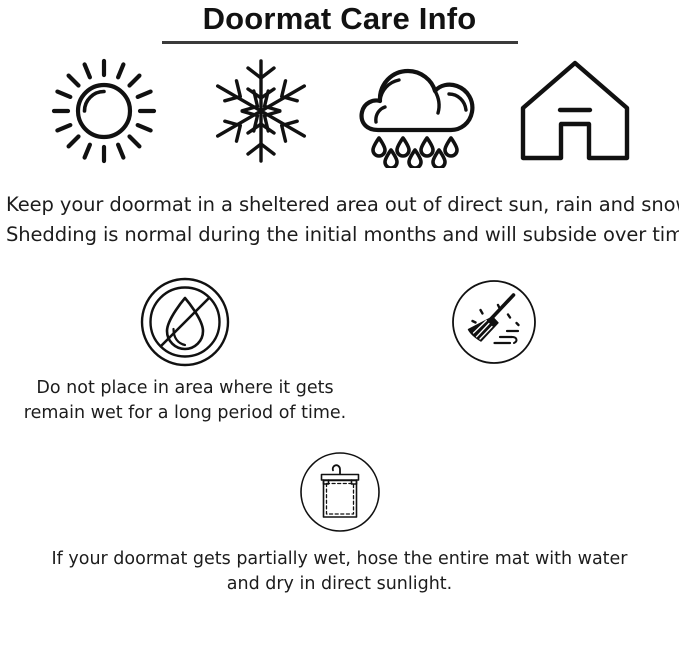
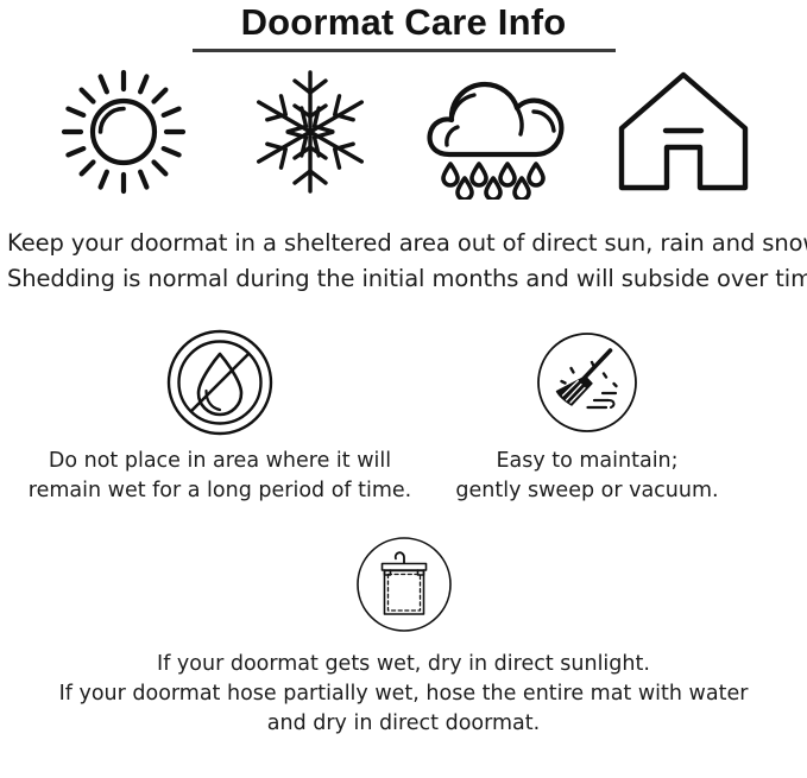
  Doormat Care Info
  Keep your doormat in a sheltered area out of direct sun, rain and sno
  Shedding is normal during the initial months and will subside over tim
- Do not place in area where it gets
+ Do not place in area where it will
  remain wet for a long period of time.
+ Easy to maintain;
+ gently sweep or vacuum.
+ If your doormat gets wet, dry in direct sunlight.
- If your doormat gets partially wet, hose the entire mat with water
+ If your doormat hose partially wet, hose the entire mat with water
- and dry in direct sunlight.
+ and dry in direct doormat.
